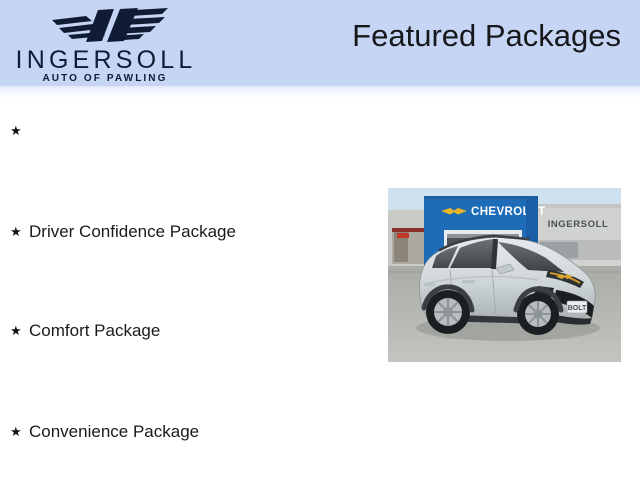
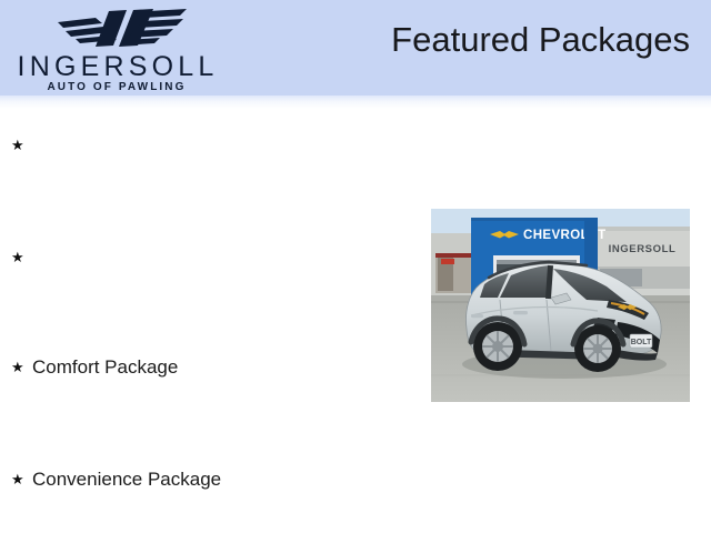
  INGERSOLL
  AUTO OF PAWLING
  Featured Packages
  ★
  ★
- Driver Confidence Package
  ★
  Comfort Package
  ★
  Convenience Package
  INGERSOLL
  CHEVROT
